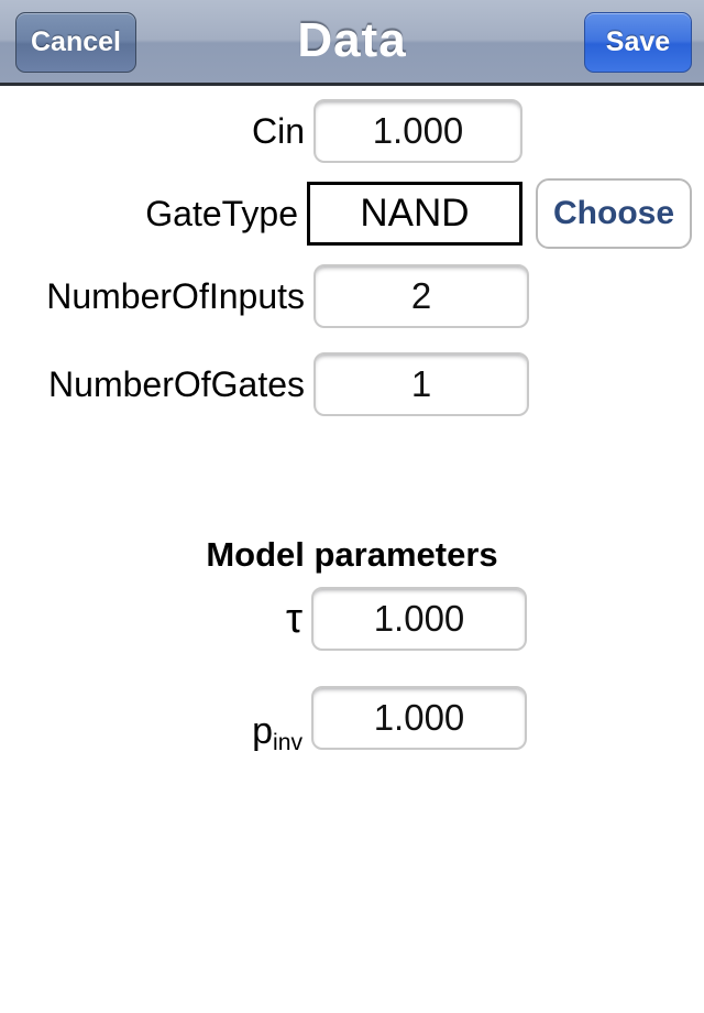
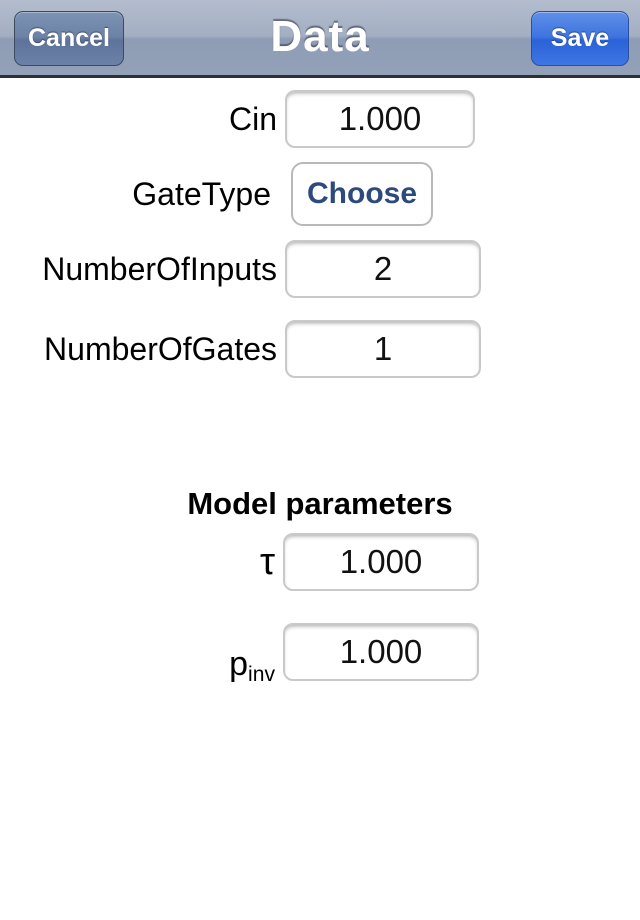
  Cancel
  Data
  Save
  Cin
  1.000
  GateType
- NAND
  Choose
  NumberOfInputs
  2
  NumberOfGates
  1
  Model parameters
  τ
  1.000
  pinv
  1.000
